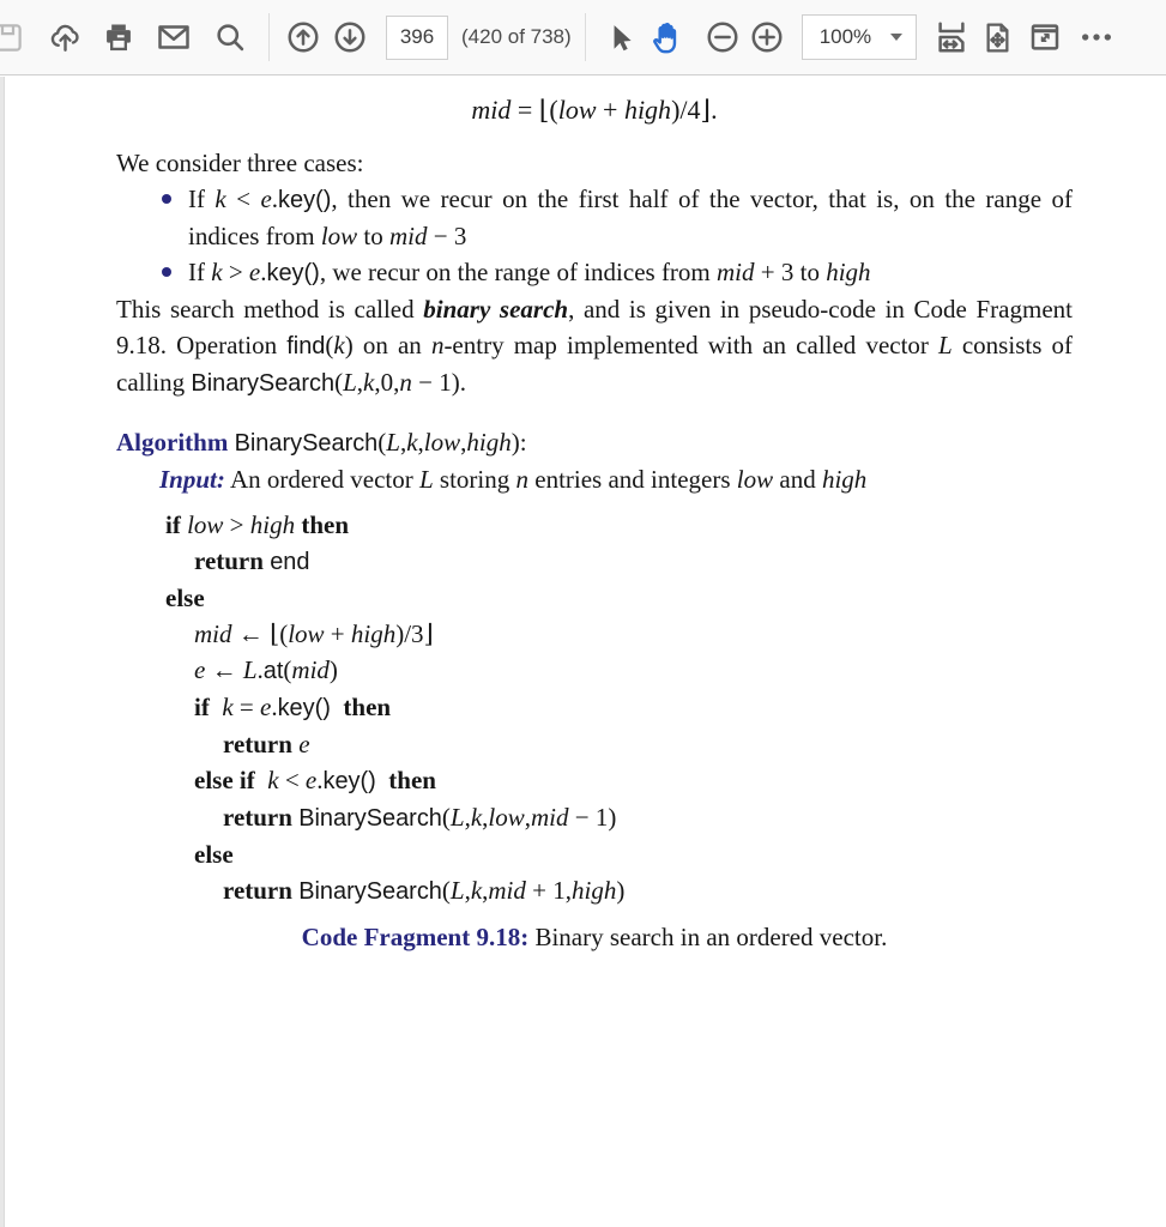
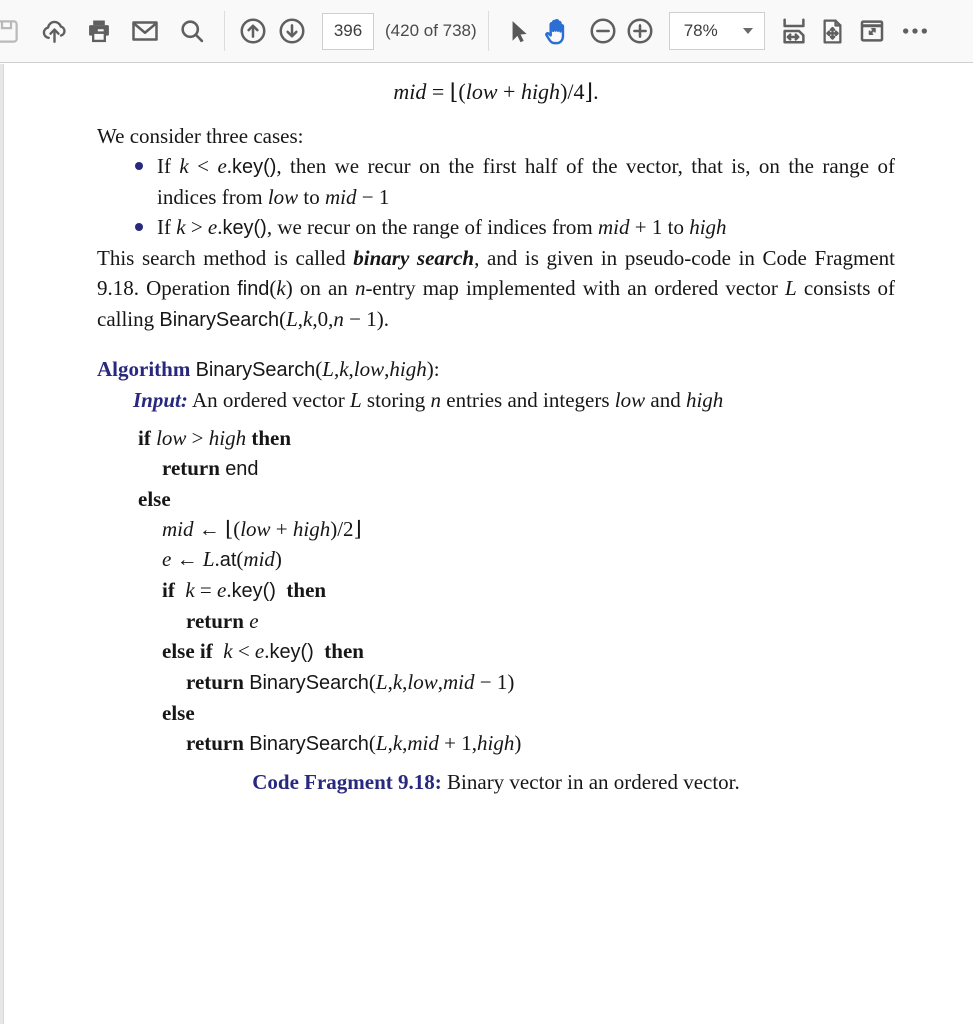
  396
  (420 of 738)
- 100%
+ 78%
  mid = ⌊(low + high)/4⌋.
  We consider three cases:
- If k < e.key(), then we recur on the first half of the vector, that is, on the range of indices from low to mid − 3
+ If k < e.key(), then we recur on the first half of the vector, that is, on the range of indices from low to mid − 1
- If k > e.key(), we recur on the range of indices from mid + 3 to high
+ If k > e.key(), we recur on the range of indices from mid + 1 to high
- This search method is called binary search, and is given in pseudo-code in Code Fragment 9.18. Operation find(k) on an n-entry map implemented with an called vector L consists of calling BinarySearch(L,k,0,n − 1).
+ This search method is called binary search, and is given in pseudo-code in Code Fragment 9.18. Operation find(k) on an n-entry map implemented with an ordered vector L consists of calling BinarySearch(L,k,0,n − 1).
  Algorithm BinarySearch(L,k,low,high):
  Input: An ordered vector L storing n entries and integers low and high
  if low > high then
  return end
  else
- mid ← ⌊(low + high)/3⌋
+ mid ← ⌊(low + high)/2⌋
  e ← L.at(mid)
  if k = e.key() then
  return e
  else if k < e.key() then
  return BinarySearch(L,k,low,mid − 1)
  else
  return BinarySearch(L,k,mid + 1,high)
- Code Fragment 9.18: Binary search in an ordered vector.
+ Code Fragment 9.18: Binary vector in an ordered vector.
